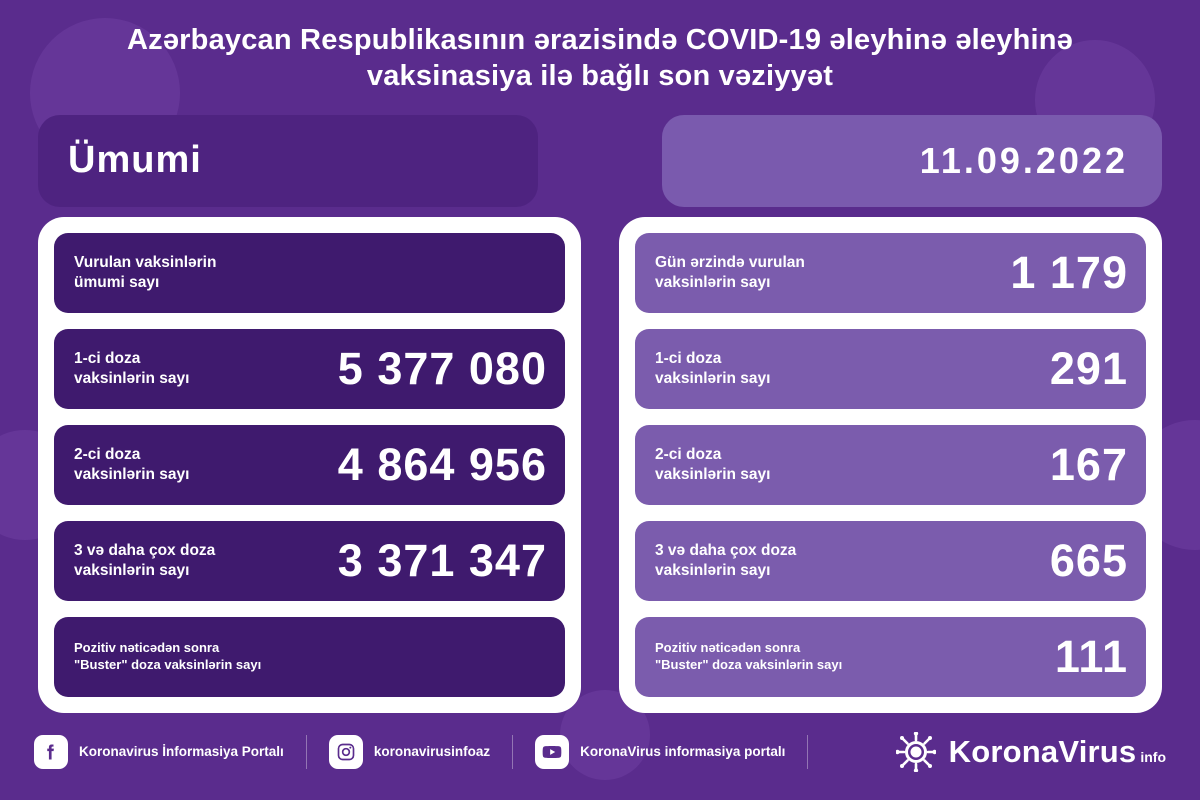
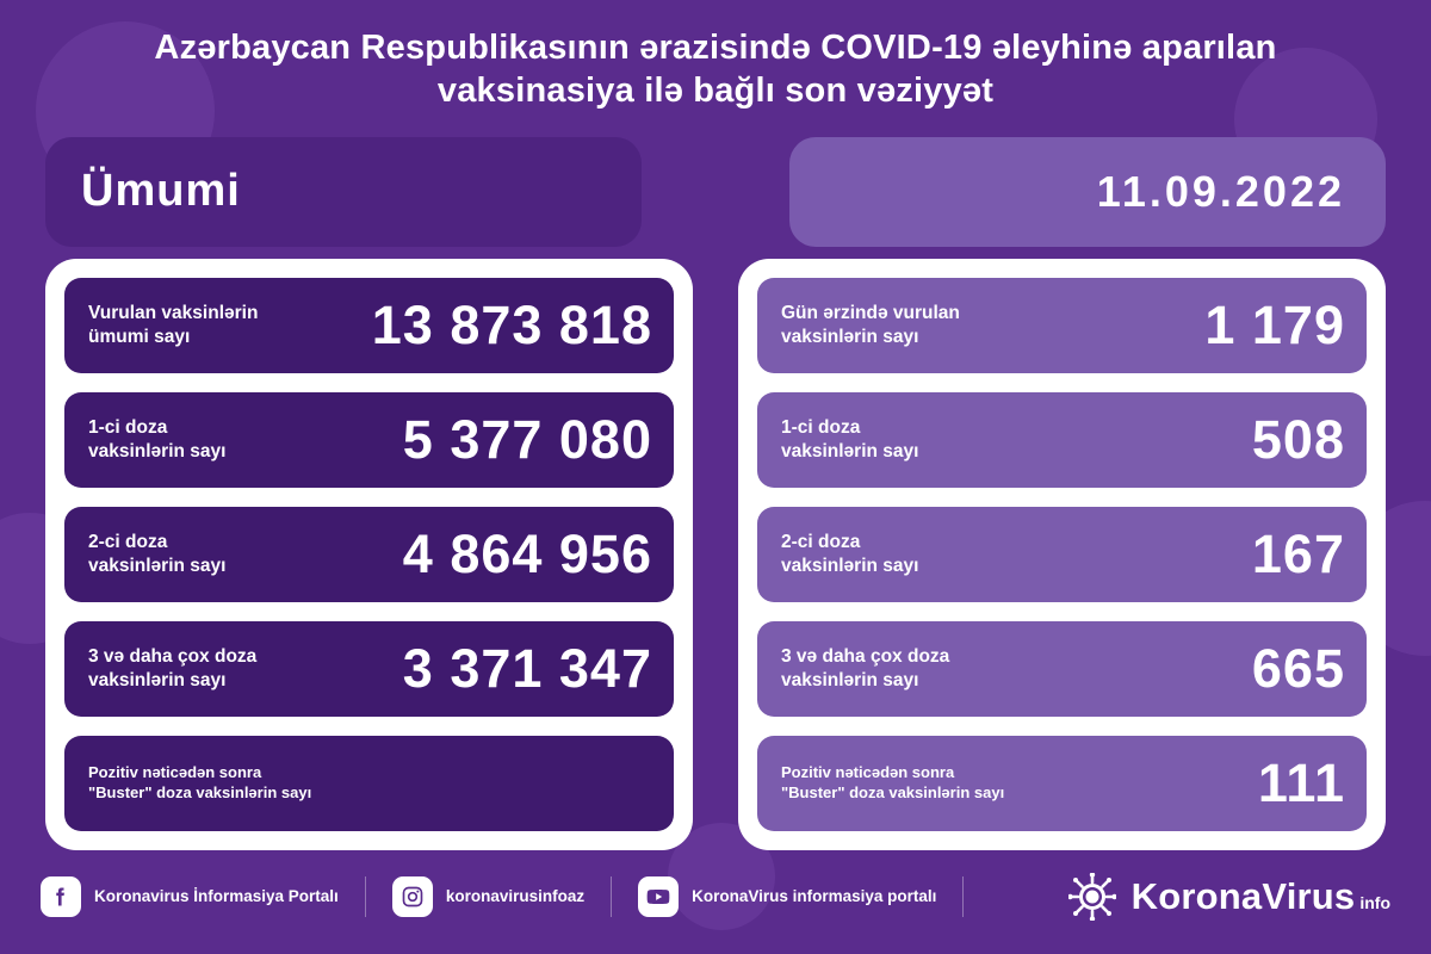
- Azərbaycan Respublikasının ərazisində COVID-19 əleyhinə əleyhinə
+ Azərbaycan Respublikasının ərazisində COVID-19 əleyhinə aparılan
  vaksinasiya ilə bağlı son vəziyyət
  Ümumi
  Vurulan vaksinlərin
  ümumi sayı
+ 13 873 818
  1-ci doza
  vaksinlərin sayı
  5 377 080
  2-ci doza
  vaksinlərin sayı
  4 864 956
  3 və daha çox doza
  vaksinlərin sayı
  3 371 347
  Pozitiv nəticədən sonra
  "Buster" doza vaksinlərin sayı
  11.09.2022
  Gün ərzində vurulan
  vaksinlərin sayı
  1 179
  1-ci doza
  vaksinlərin sayı
- 291
+ 508
  2-ci doza
  vaksinlərin sayı
  167
  3 və daha çox doza
  vaksinlərin sayı
  665
  Pozitiv nəticədən sonra
  "Buster" doza vaksinlərin sayı
  111
  Koronavirus İnformasiya Portalı
  koronavirusinfoaz
  KoronaVirus informasiya portalı
  KoronaVirus
  info
